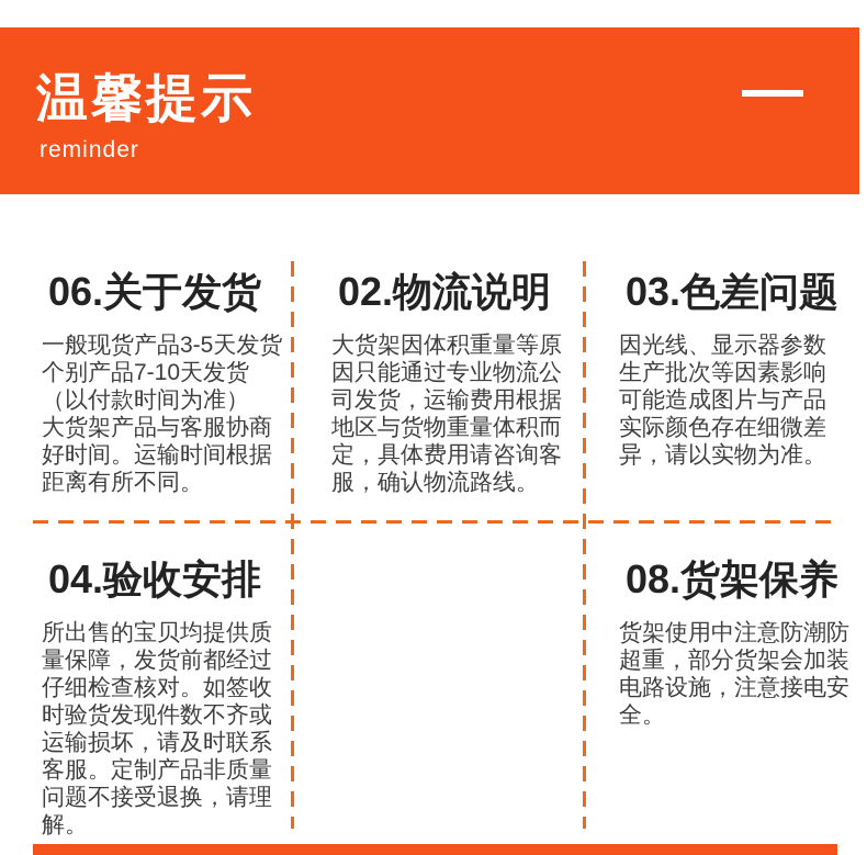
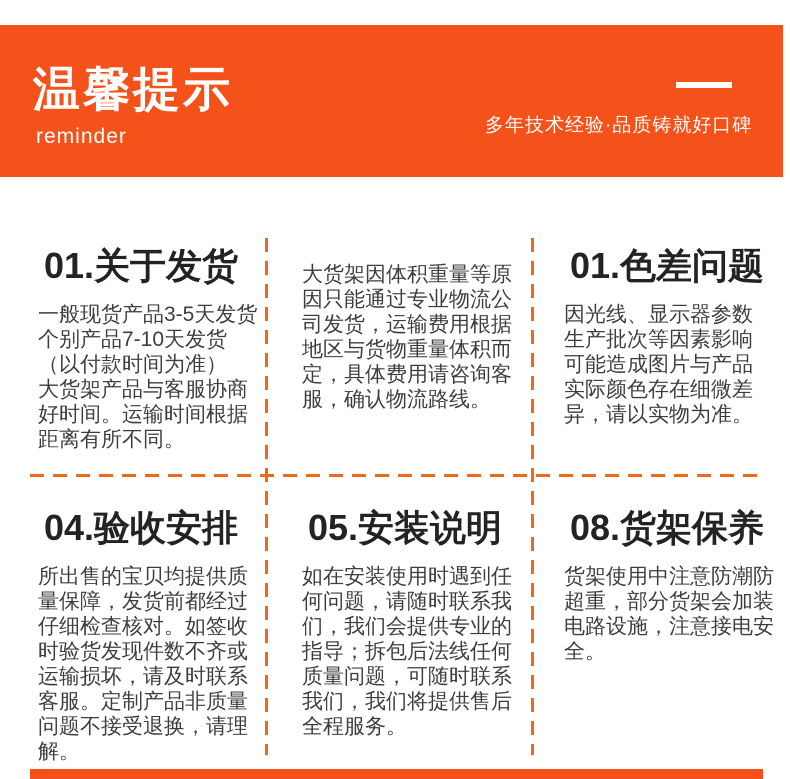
  温馨提示
  reminder
+ 多年技术经验·品质铸就好口碑
- 06.关于发货
+ 01.关于发货
  一般现货产品3-5天发货
  个别产品7-10天发货
  （以付款时间为准）
  大货架产品与客服协商
  好时间。运输时间根据
  距离有所不同。
- 02.物流说明
  大货架因体积重量等原
  因只能通过专业物流公
  司发货，运输费用根据
  地区与货物重量体积而
  定，具体费用请咨询客
  服，确认物流路线。
- 03.色差问题
+ 01.色差问题
  因光线、显示器参数
  生产批次等因素影响
  可能造成图片与产品
  实际颜色存在细微差
  异，请以实物为准。
  04.验收安排
  所出售的宝贝均提供质
  量保障，发货前都经过
  仔细检查核对。如签收
  时验货发现件数不齐或
  运输损坏，请及时联系
  客服。定制产品非质量
  问题不接受退换，请理
  解。
+ 05.安装说明
+ 如在安装使用时遇到任
+ 何问题，请随时联系我
+ 们，我们会提供专业的
+ 指导；拆包后法线任何
+ 质量问题，可随时联系
+ 我们，我们将提供售后
+ 全程服务。
  08.货架保养
  货架使用中注意防潮防
  超重，部分货架会加装
  电路设施，注意接电安
  全。
